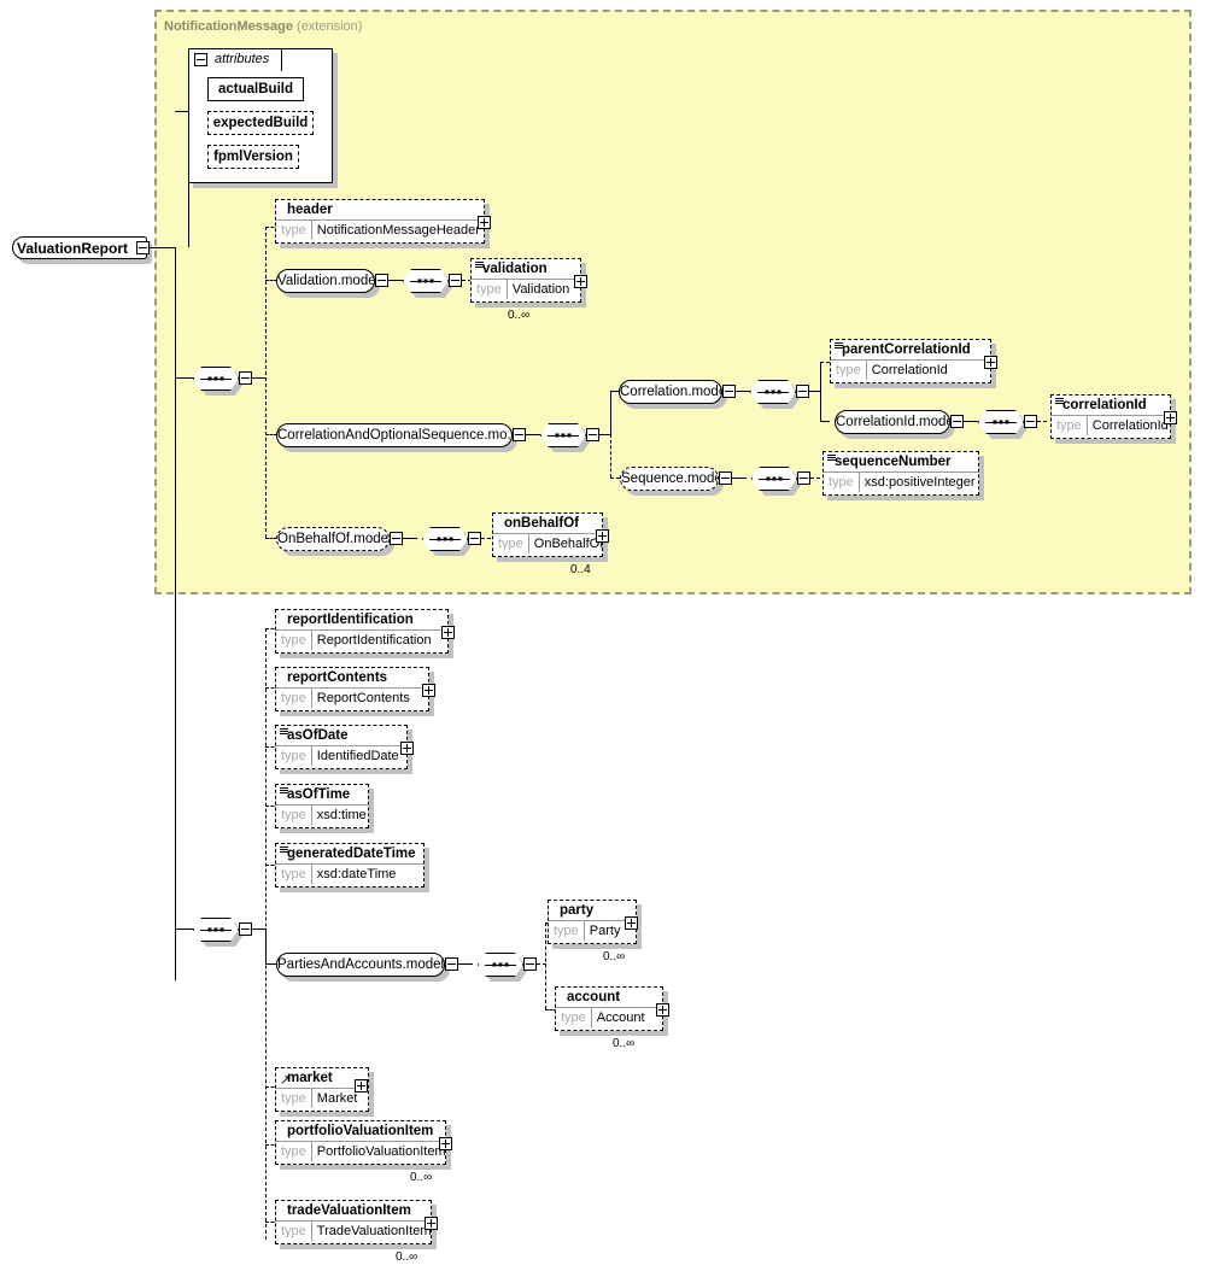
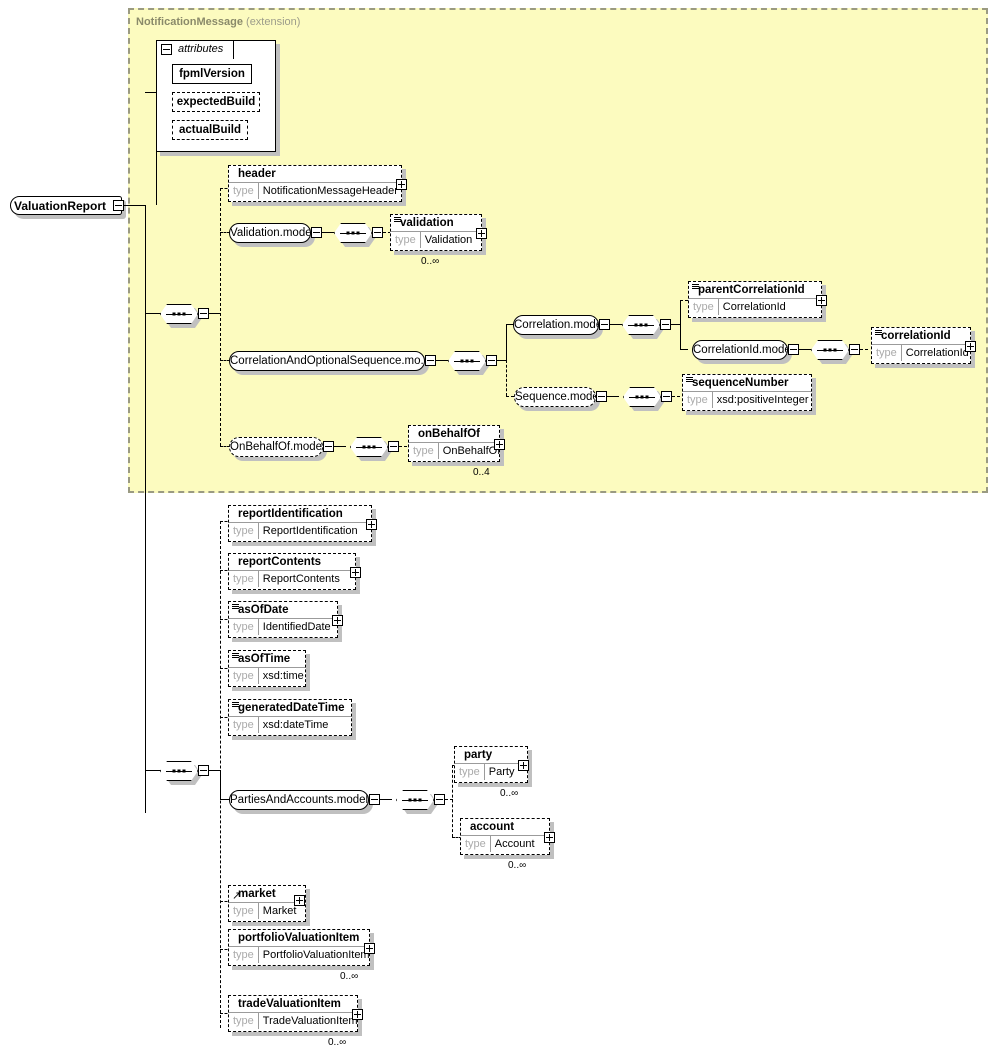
  NotificationMessage (extension)
  ValuationReport
  attributes
- actualBuild
+ fpmlVersion
  expectedBuild
- fpmlVersion
+ actualBuild
  header
  type
  NotificationMessageHeader
  Validation.mode
  validation
  type
  Validation
  0..∞
  CorrelationAndOptionalSequence.mo.
  Correlation.mod
  parentCorrelationId
  type
  CorrelationId
  CorrelationId.mod
  correlationId
  type
  CorrelationId
  Sequence.mod
  sequenceNumber
  type
  xsd:positiveInteger
  OnBehalfOf.mode
  onBehalfOf
  type
  OnBehalfOf
  0..4
  reportIdentification
  type
  ReportIdentification
  reportContents
  type
  ReportContents
  asOfDate
  type
  IdentifiedDate
  asOfTime
  type
  xsd:time
  generatedDateTime
  type
  xsd:dateTime
  PartiesAndAccounts.model
  party
  type
  Party
  0..∞
  account
  type
  Account
  0..∞
  ↗
  market
  type
  Market
  portfolioValuationItem
  type
  PortfolioValuationItem
  0..∞
  tradeValuationItem
  type
  TradeValuationItem
  0..∞
